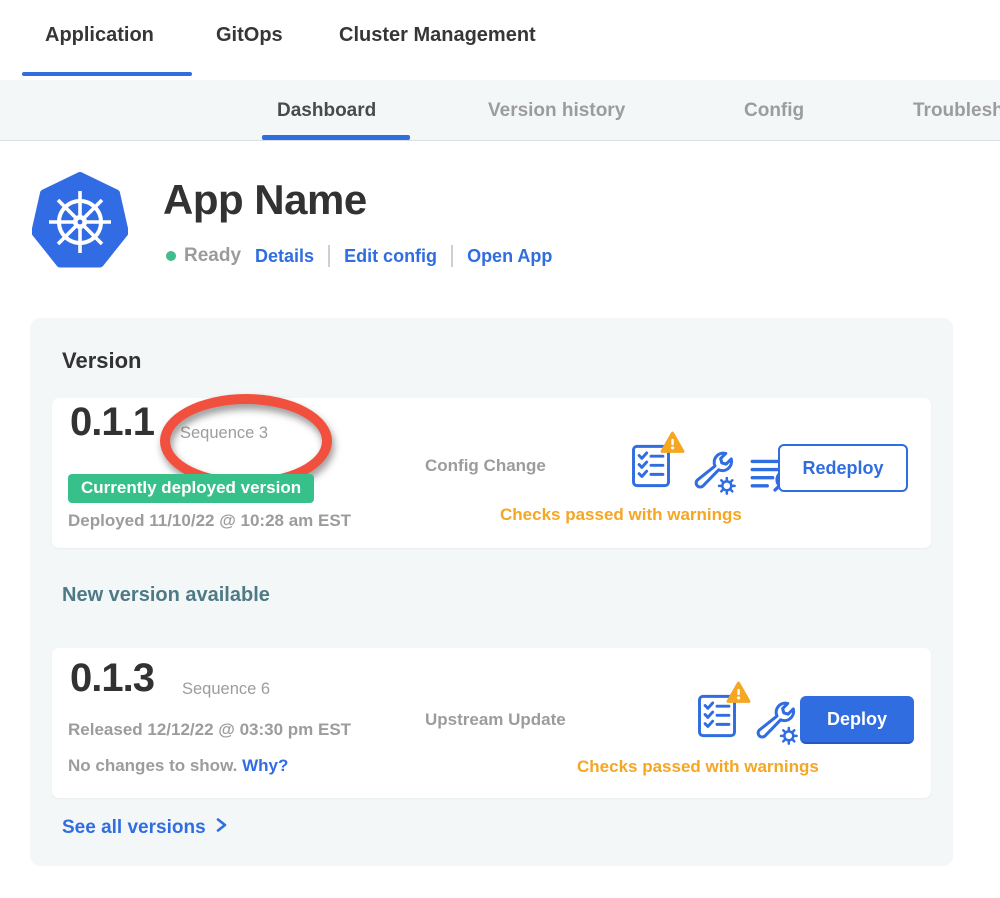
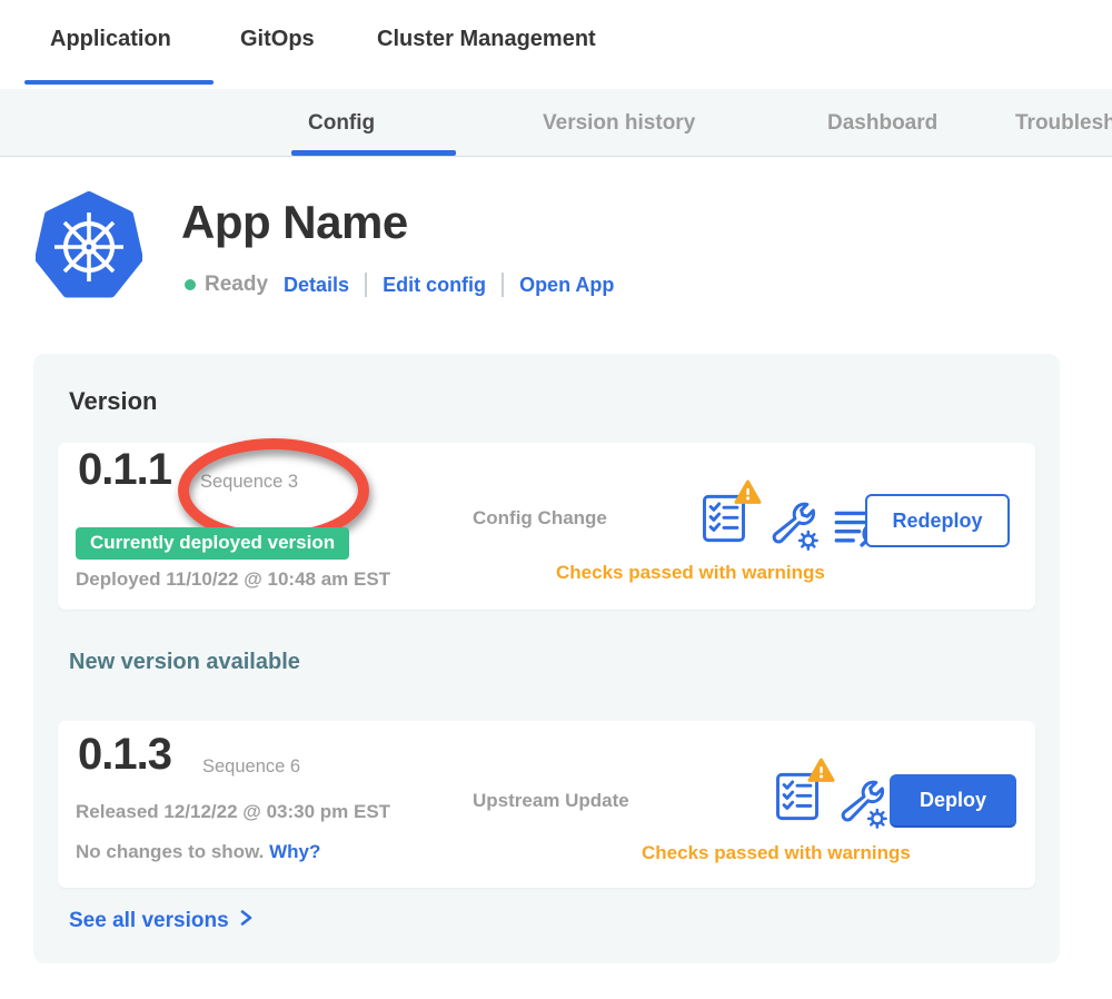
  Application
  GitOps
  Cluster Management
- Dashboard
+ Config
  Version history
- Config
+ Dashboard
  Troublesh
  App Name
  Ready
  Details
  Edit config
  Open App
  Version
  0.1.1
  Sequence 3
  Currently deployed version
- Deployed 11/10/22 @ 10:28 am EST
+ Deployed 11/10/22 @ 10:48 am EST
  Config Change
  Redeploy
  Checks passed with warnings
  New version available
  0.1.3
  Sequence 6
  Released 12/12/22 @ 03:30 pm EST
  No changes to show. Why?
  Upstream Update
  Deploy
  Checks passed with warnings
  See all versions
